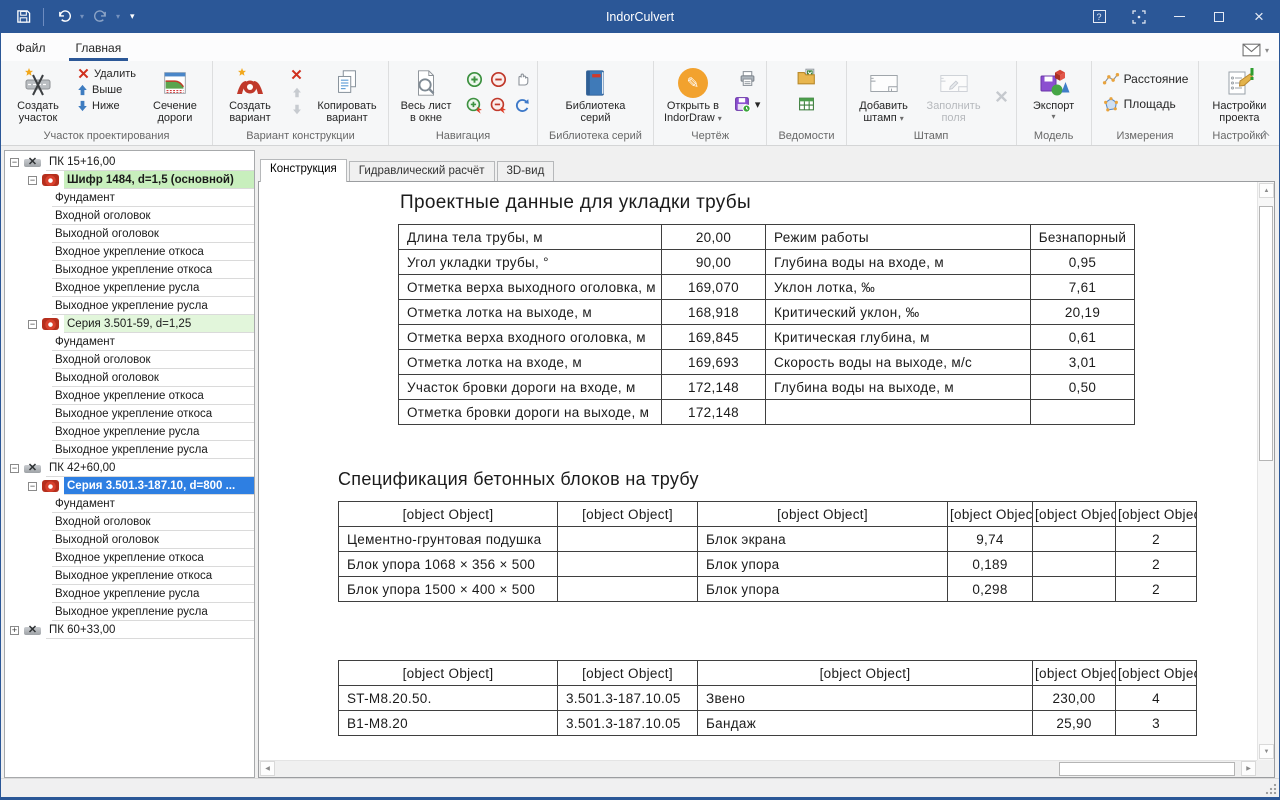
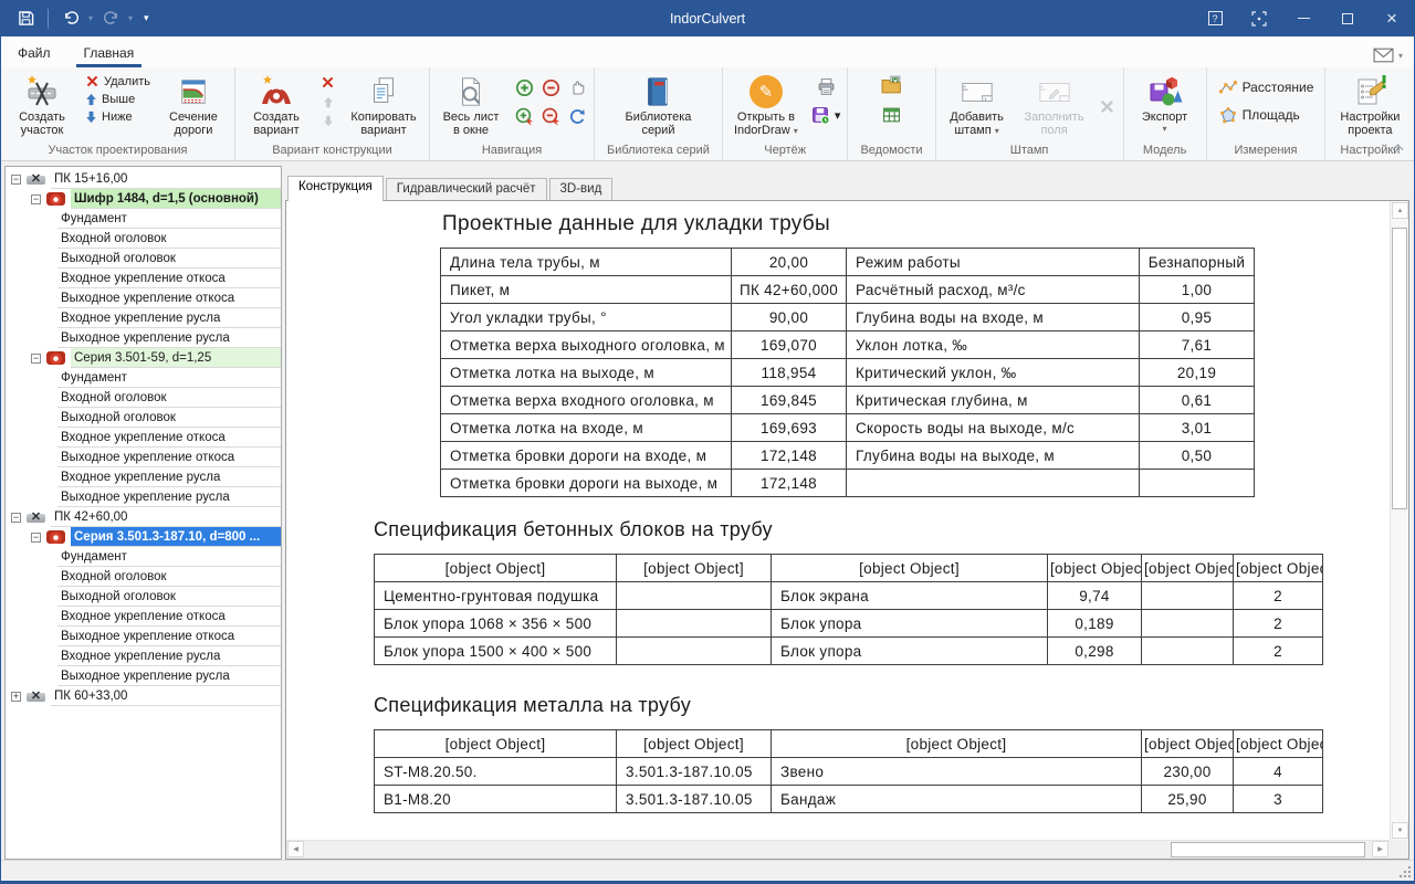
  ▾
  ▾
  ▾
  IndorCulvert
  ?
  ×
  Файл
  Главная
  ▾
  Создать
  участок
  Удалить
  Выше
  Ниже
  Сечение
  дороги
  Участок проектирования
  Создать
  вариант
  Копировать
  вариант
  Вариант конструкции
  Весь лист
  в окне
  Навигация
  Библиотека
  серий
  Библиотека серий
  ✎
  Открыть в
  IndorDraw ▾
  ▾
  Чертёж
  Ведомости
  Добавить
  штамп ▾
  Заполнить
  поля
  Штамп
  Экспорт
  ▾
  Модель
  Расстояние
  Площадь
  Измерения
  Настройки
  проекта
  Настройки
  −
  ПК 15+16,00
  −
  Шифр 1484, d=1,5 (основной)
  Фундамент
  Входной оголовок
  Выходной оголовок
  Входное укрепление откоса
  Выходное укрепление откоса
  Входное укрепление русла
  Выходное укрепление русла
  −
  Серия 3.501-59, d=1,25
  Фундамент
  Входной оголовок
  Выходной оголовок
  Входное укрепление откоса
  Выходное укрепление откоса
  Входное укрепление русла
  Выходное укрепление русла
  −
  ПК 42+60,00
  −
  Серия 3.501.3-187.10, d=800 ...
  Фундамент
  Входной оголовок
  Выходной оголовок
  Входное укрепление откоса
  Выходное укрепление откоса
  Входное укрепление русла
  Выходное укрепление русла
  +
  ПК 60+33,00
  Конструкция
  Гидравлический расчёт
  3D-вид
  Проектные данные для укладки трубы
  Длина тела трубы, м	20,00	Режим работы	Безнапорный
+ Пикет, м	ПК 42+60,000	Расчётный расход, м³/с	1,00
  Угол укладки трубы, °	90,00	Глубина воды на входе, м	0,95
  Отметка верха выходного оголовка, м	169,070	Уклон лотка, ‰	7,61
- Отметка лотка на выходе, м	168,918	Критический уклон, ‰	20,19
+ Отметка лотка на выходе, м	118,954	Критический уклон, ‰	20,19
  Отметка верха входного оголовка, м	169,845	Критическая глубина, м	0,61
  Отметка лотка на входе, м	169,693	Скорость воды на выходе, м/с	3,01
- Участок бровки дороги на входе, м	172,148	Глубина воды на выходе, м	0,50
+ Отметка бровки дороги на входе, м	172,148	Глубина воды на выходе, м	0,50
  Отметка бровки дороги на выходе, м	172,148
  Спецификация бетонных блоков на трубу
  	[object Object]	[object Object]	[object Object]	[object Objec	[object Objec	[object Obje
  Цементно-грунтовая подушка		Блок экрана	9,74		2
  Блок упора 1068 × 356 × 500		Блок упора	0,189		2
  Блок упора 1500 × 400 × 500		Блок упора	0,298		2
+ Спецификация металла на трубу
  	[object Object]	[object Object]	[object Object]	[object Objec	[object Obje
  ST-M8.20.50.	3.501.3-187.10.05	Звено	230,00	4
  B1-M8.20	3.501.3-187.10.05	Бандаж	25,90	3
